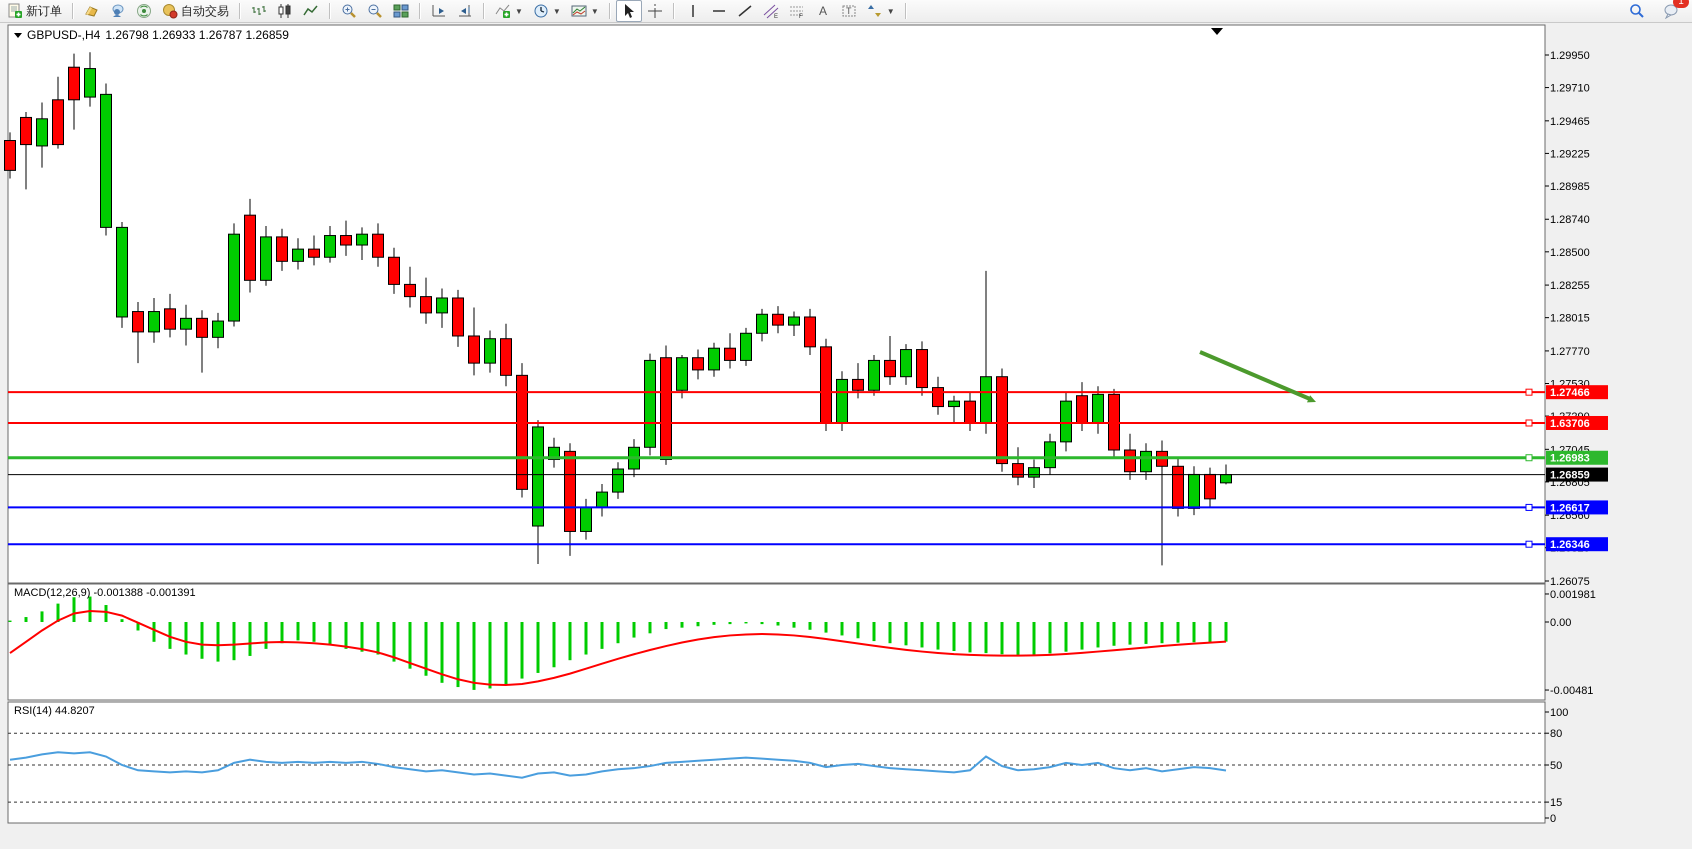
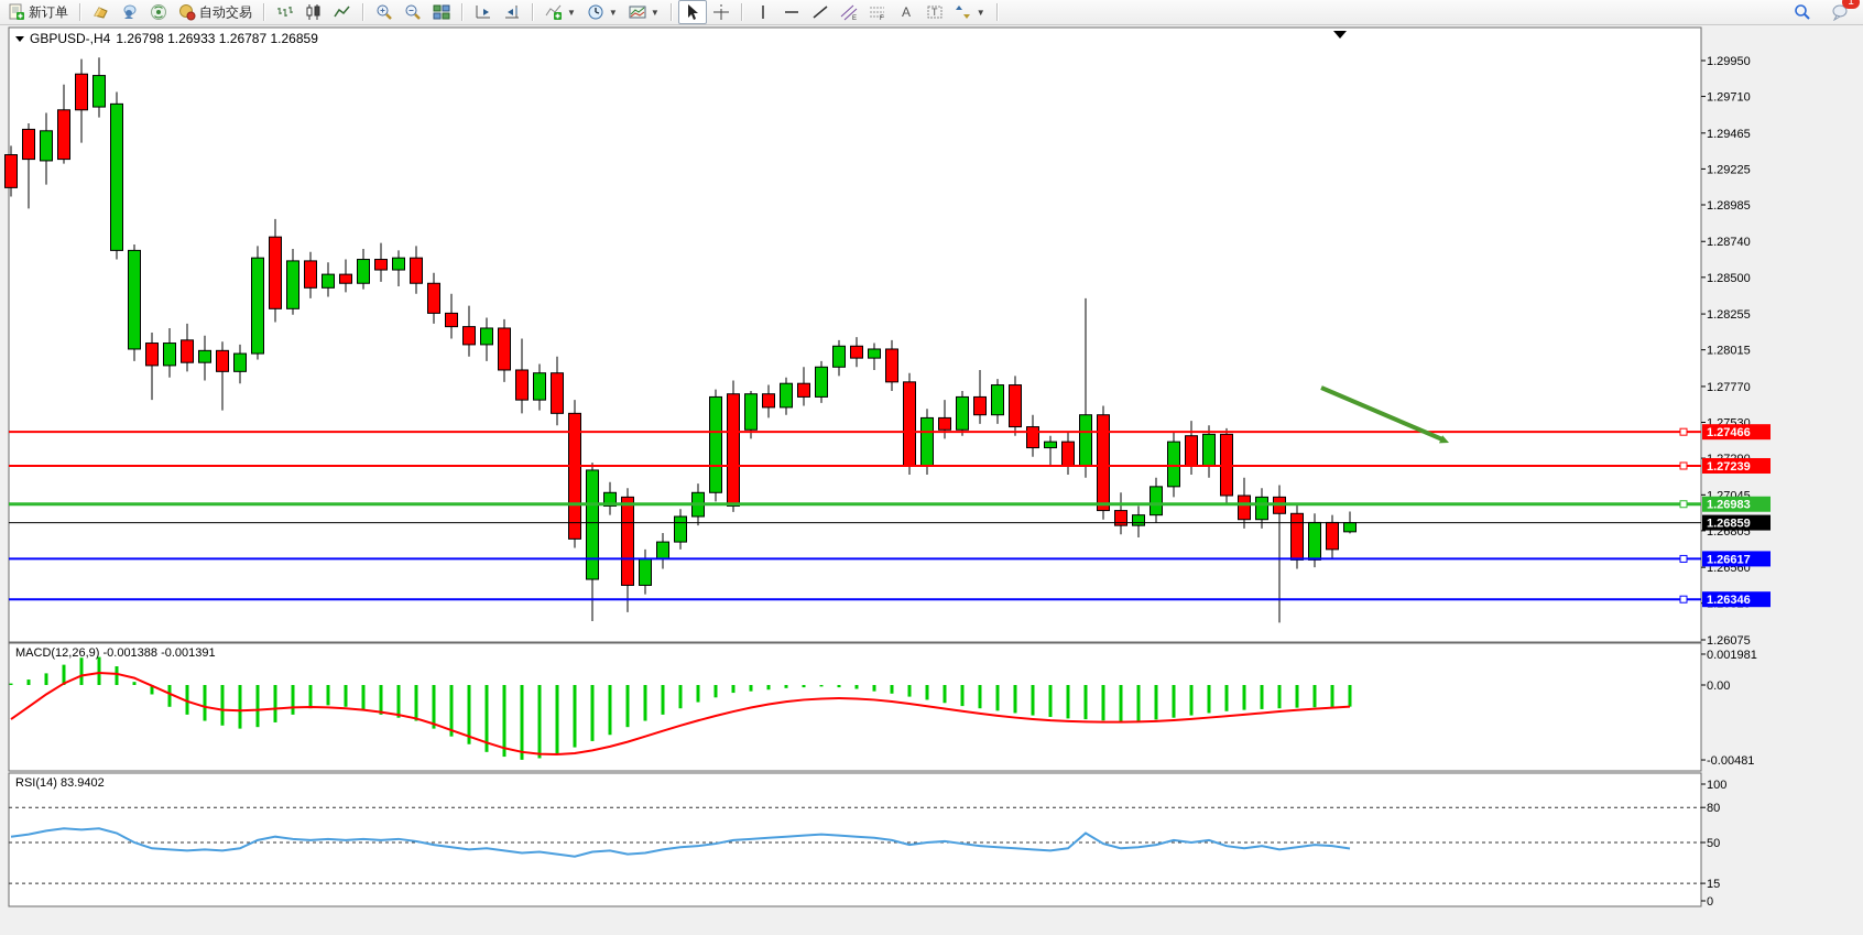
  新订单
  自动交易
  ▼
  ▼
  ▼
  A
  T
  ▼
  1
  1.29950
  1.29710
  1.29465
  1.29225
  1.28985
  1.28740
  1.28500
  1.28255
  1.28015
  1.27770
  1.27530
  1.27045
  1.26805
  1.26560
  1.26075
  1.27466
- 1.63706
+ 1.27239
  1.26983
  1.26859
  1.26617
  1.26346
  0.001981
  0.00
  -0.00481
  100
  80
  50
  15
  0
  GBPUSD-,H4
  1.26798 1.26933 1.26787 1.26859
  MACD(12,26,9) -0.001388 -0.001391
- RSI(14) 44.8207
+ RSI(14) 83.9402
